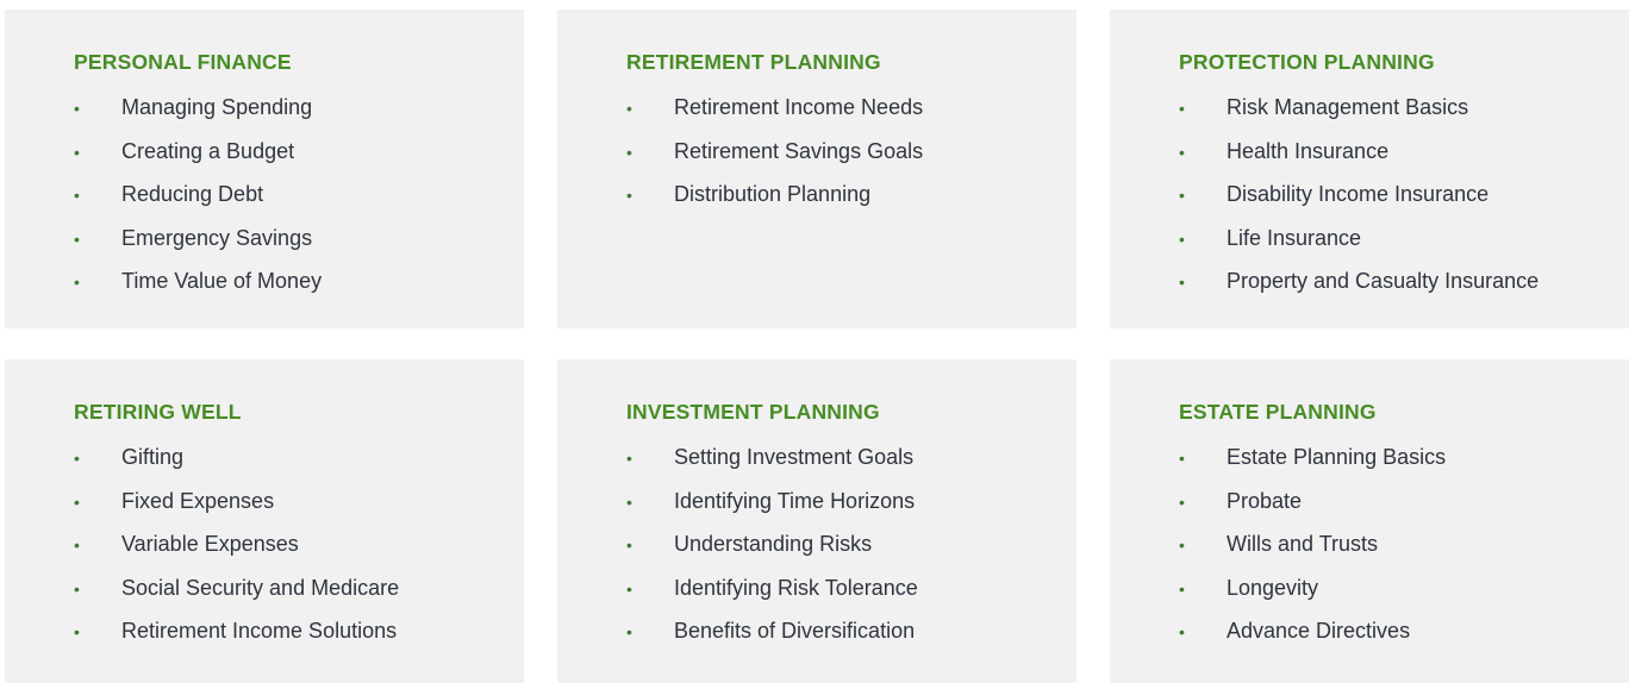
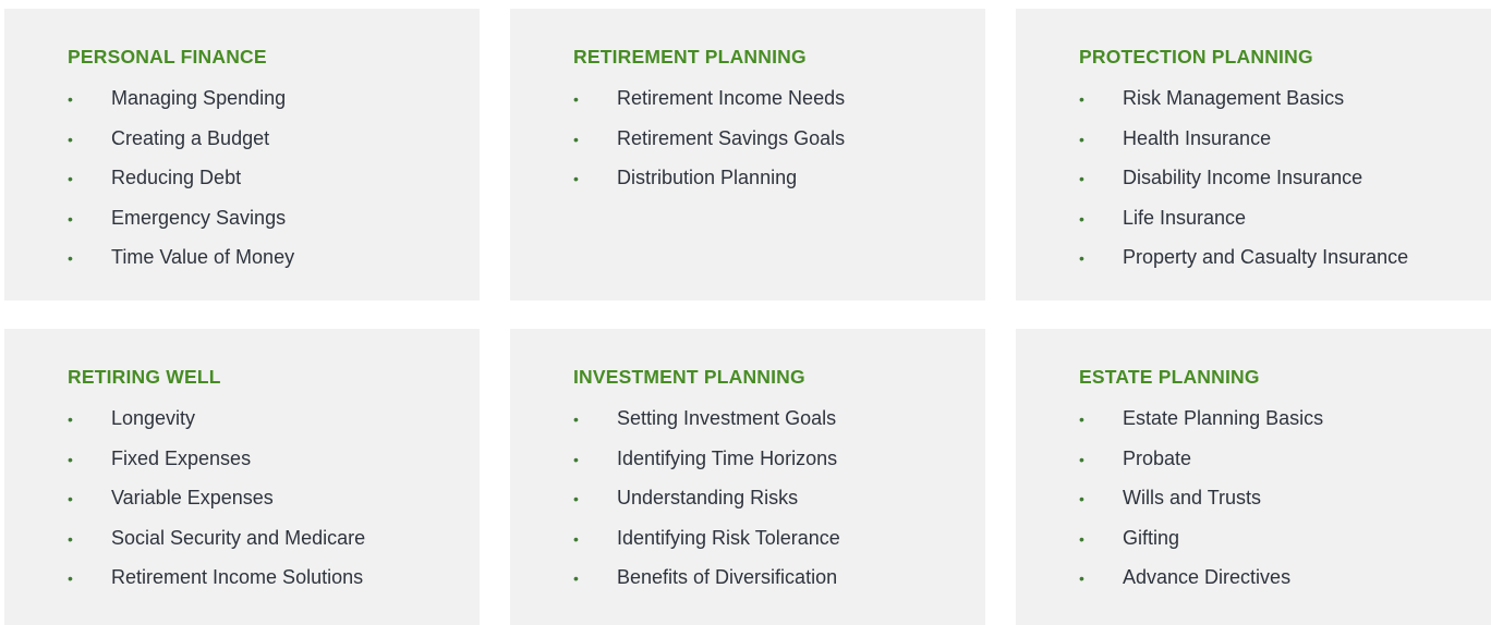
  PERSONAL FINANCE
  Managing Spending
  Creating a Budget
  Reducing Debt
  Emergency Savings
  Time Value of Money
  RETIREMENT PLANNING
  Retirement Income Needs
  Retirement Savings Goals
  Distribution Planning
  PROTECTION PLANNING
  Risk Management Basics
  Health Insurance
  Disability Income Insurance
  Life Insurance
  Property and Casualty Insurance
  RETIRING WELL
- Gifting
+ Longevity
  Fixed Expenses
  Variable Expenses
  Social Security and Medicare
  Retirement Income Solutions
  INVESTMENT PLANNING
  Setting Investment Goals
  Identifying Time Horizons
  Understanding Risks
  Identifying Risk Tolerance
  Benefits of Diversification
  ESTATE PLANNING
  Estate Planning Basics
  Probate
  Wills and Trusts
- Longevity
+ Gifting
  Advance Directives
